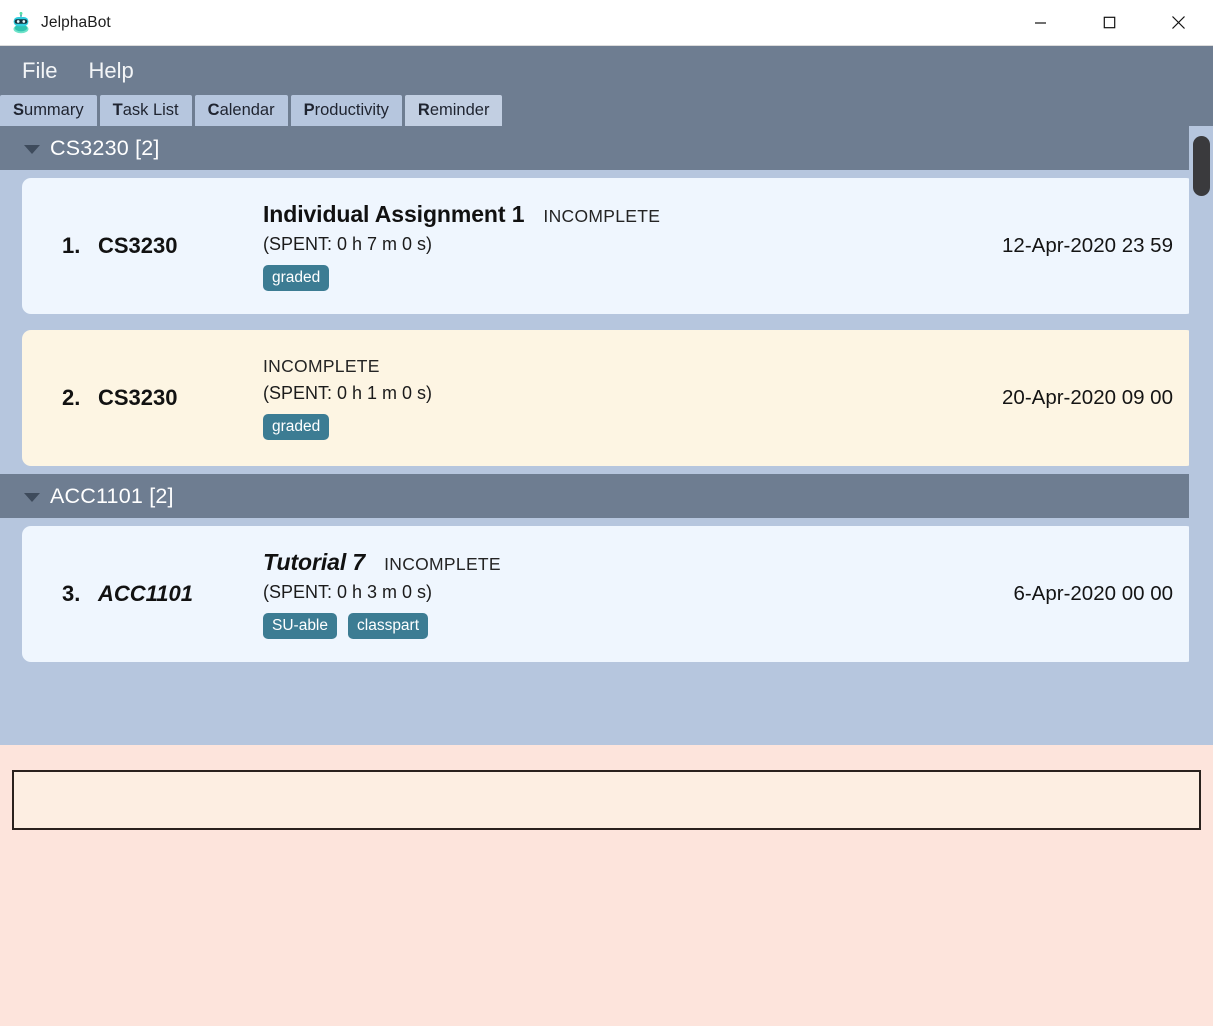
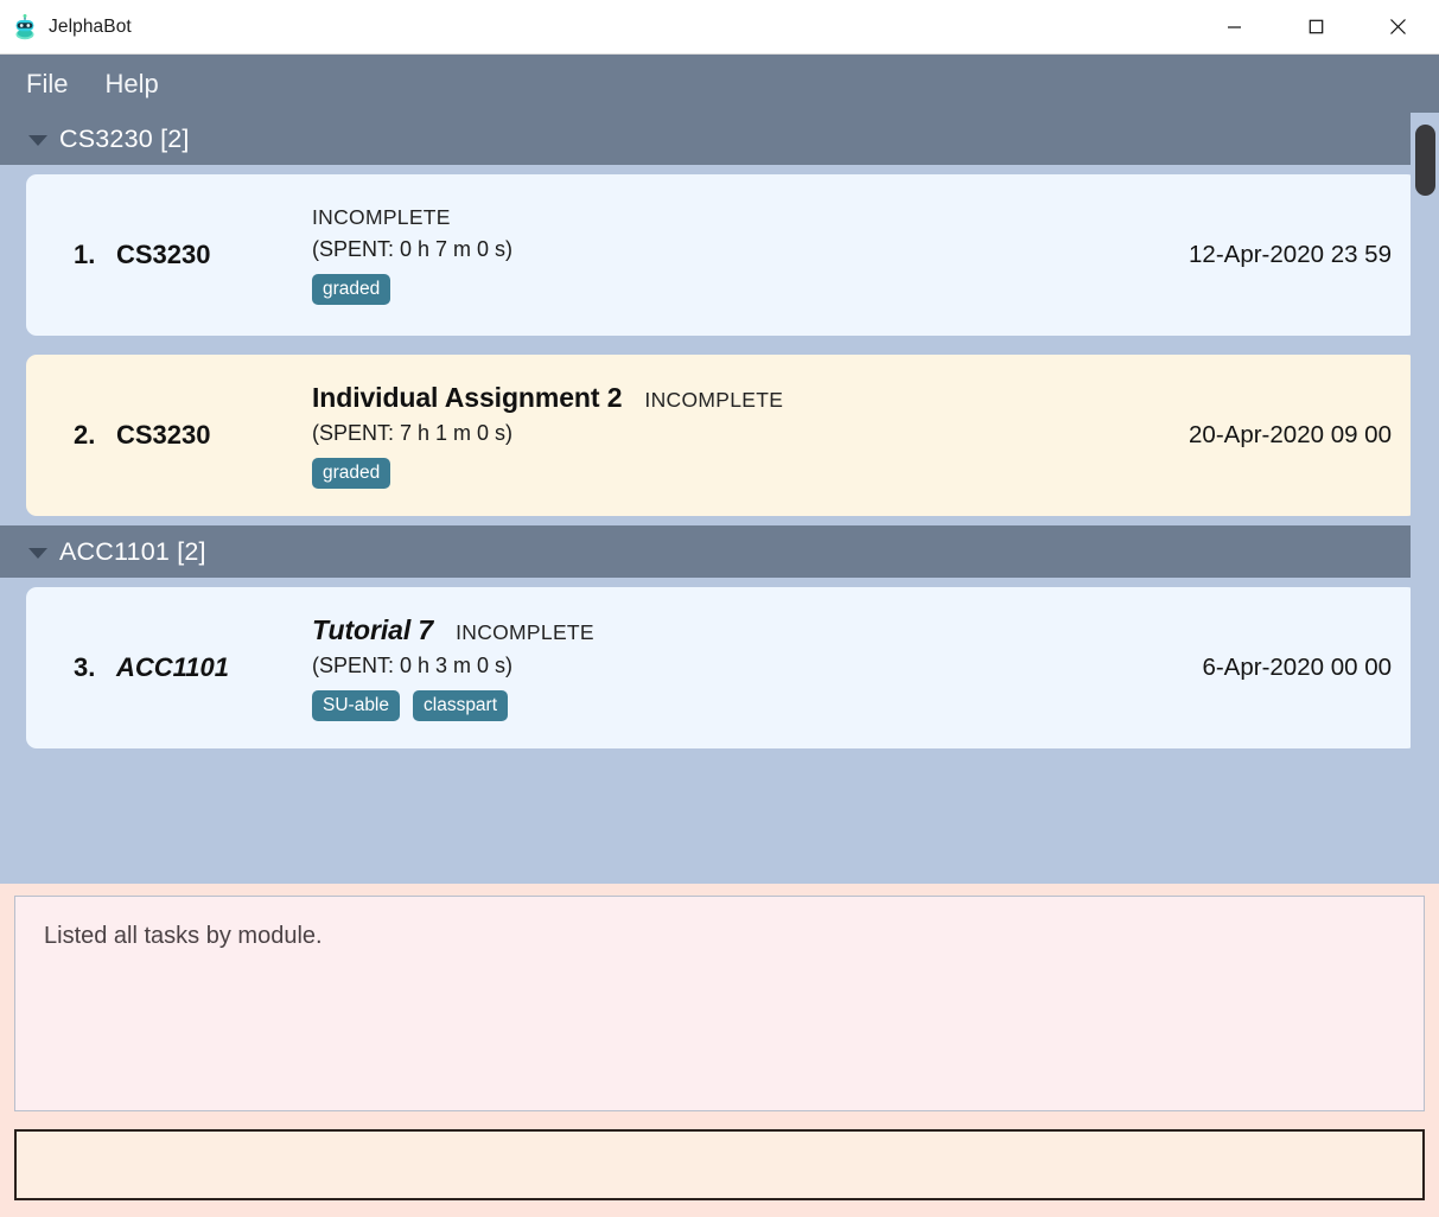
  JelphaBot
  File
  Help
- S
- ummary
- T
- ask List
- C
- alendar
- P
- roductivity
- R
- eminder
  CS3230 [2]
  1.
  CS3230
- Individual Assignment 1
  INCOMPLETE
  (SPENT: 0 h 7 m 0 s)
  graded
  12-Apr-2020 23 59
  2.
  CS3230
+ Individual Assignment 2
  INCOMPLETE
- (SPENT: 0 h 1 m 0 s)
+ (SPENT: 7 h 1 m 0 s)
  graded
  20-Apr-2020 09 00
  ACC1101 [2]
  3.
  ACC1101
  Tutorial 7
  INCOMPLETE
  (SPENT: 0 h 3 m 0 s)
  SU-able
  classpart
  6-Apr-2020 00 00
+ Listed all tasks by module.
